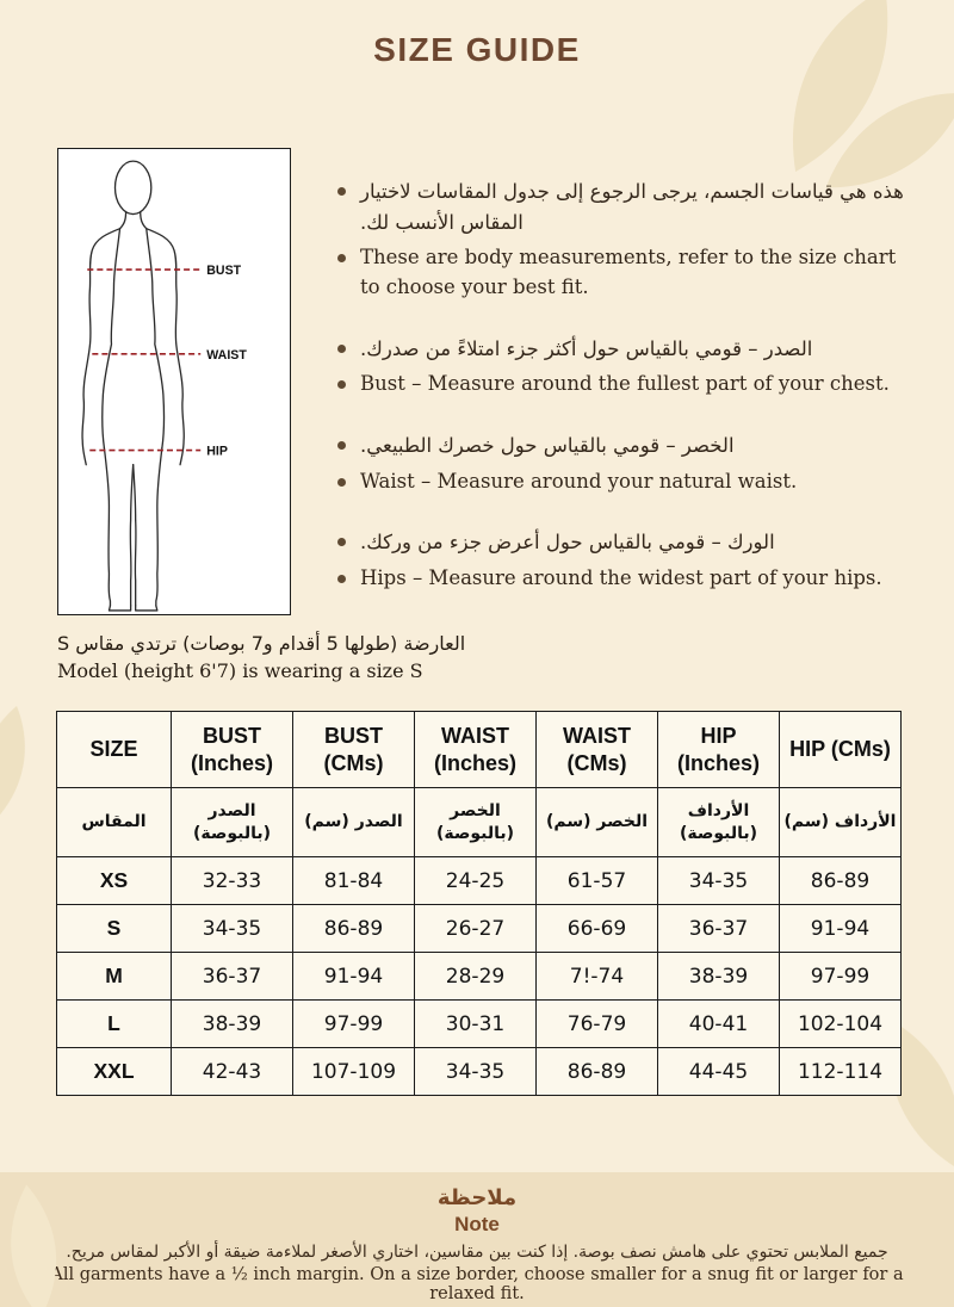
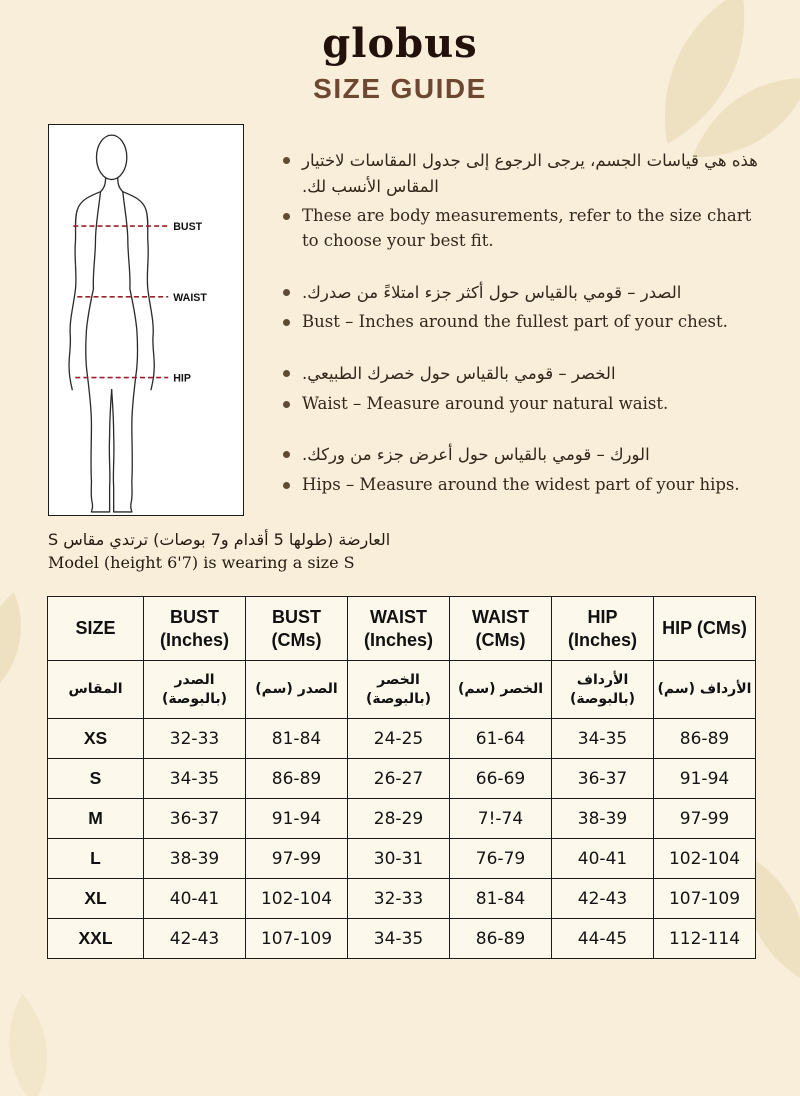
+ globus
  SIZE GUIDE
  BUST
  WAIST
  HIP
  هذه هي قياسات الجسم، يرجى الرجوع إلى جدول المقاسات لاختيار المقاس الأنسب لك.
  These are body measurements, refer to the size chart to choose your best fit.
  الصدر – قومي بالقياس حول أكثر جزء امتلاءً من صدرك.
- Bust – Measure around the fullest part of your chest.
+ Bust – Inches around the fullest part of your chest.
  الخصر – قومي بالقياس حول خصرك الطبيعي.
  Waist – Measure around your natural waist.
  الورك – قومي بالقياس حول أعرض جزء من وركك.
  Hips – Measure around the widest part of your hips.
  العارضة (طولها 5 أقدام و7 بوصات) ترتدي مقاس S
  Model (height 6'7) is wearing a size S
  SIZE	BUST (Inches)	BUST (CMs)	WAIST (Inches)	WAIST (CMs)	HIP (Inches)	HIP (CMs)
  المقاس	الصدر (بالبوصة)	الصدر (سم)	الخصر (بالبوصة)	الخصر (سم)	الأرداف (بالبوصة)	الأرداف (سم)
- XS	32-33	81-84	24-25	61-57	34-35	86-89
+ XS	32-33	81-84	24-25	61-64	34-35	86-89
  S	34-35	86-89	26-27	66-69	36-37	91-94
  M	36-37	91-94	28-29	7!-74	38-39	97-99
  L	38-39	97-99	30-31	76-79	40-41	102-104
+ XL	40-41	102-104	32-33	81-84	42-43	107-109
  XXL	42-43	107-109	34-35	86-89	44-45	112-114
- ملاحظة
- Note
- جميع الملابس تحتوي على هامش نصف بوصة. إذا كنت بين مقاسين، اختاري الأصغر لملاءمة ضيقة أو الأكبر لمقاس مريح.
- All garments have a ½ inch margin. On a size border, choose smaller for a snug fit or larger for a relaxed fit.
